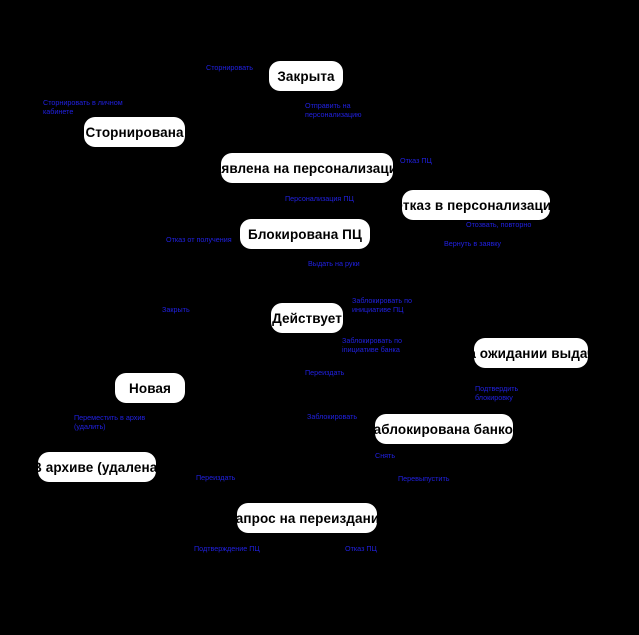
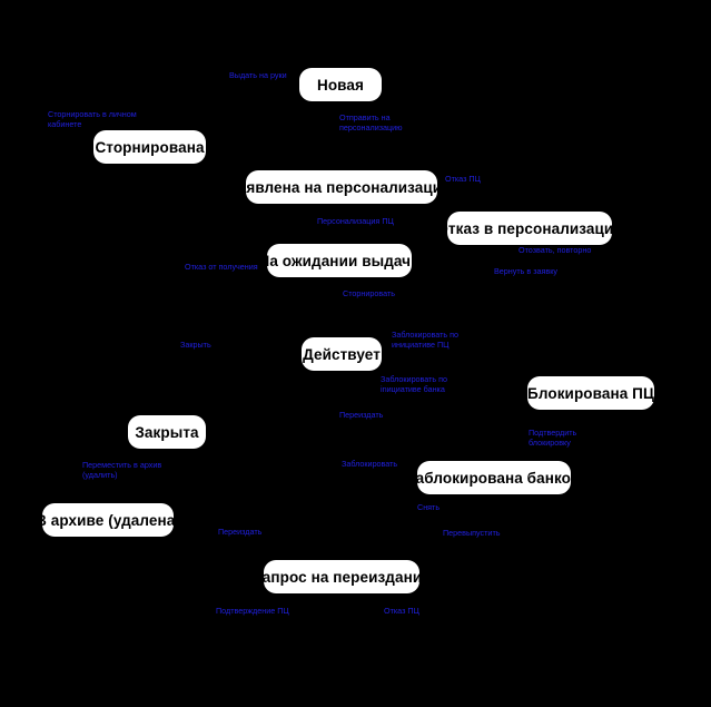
- Закрыта
+ Новая
  Сторнирована
  Заявлена на персонализацию
  Отказ в персонализации
- Блокирована ПЦ
+ На ожидании выдачи
  Действует
- На ожидании выдачи
+ Блокирована ПЦ
- Новая
+ Закрыта
  Заблокирована банком
  В архиве (удалена)
  Запрос на переиздание
- Сторнировать
+ Выдать на руки
  Сторнировать в личном
  кабинете
  Отправить на
  персонализацию
  Отказ ПЦ
  Персонализация ПЦ
  Отказ от получения
  Отозвать, повторно
  Вернуть в заявку
- Выдать на руки
+ Сторнировать
  Закрыть
  Заблокировать по
  инициативе ПЦ
  Заблокировать по
  inициативе банка
  Переиздать
  Подтвердить
  блокировку
  Переместить в архив
  (удалить)
  Заблокировать
  Снять
  Переиздать
  Перевыпустить
  Подтверждение ПЦ
  Отказ ПЦ
